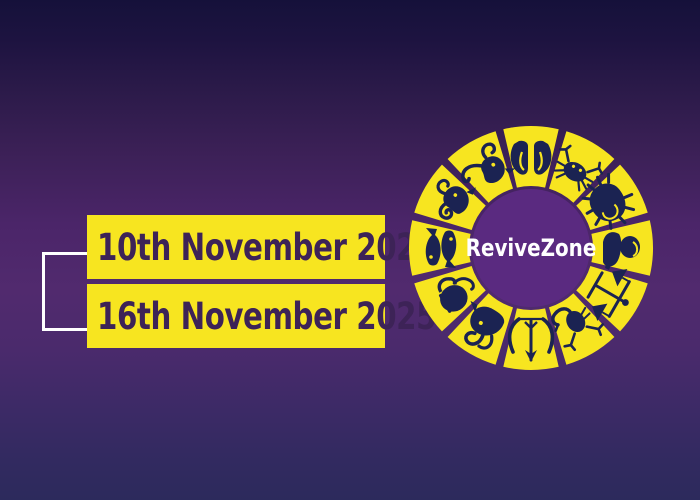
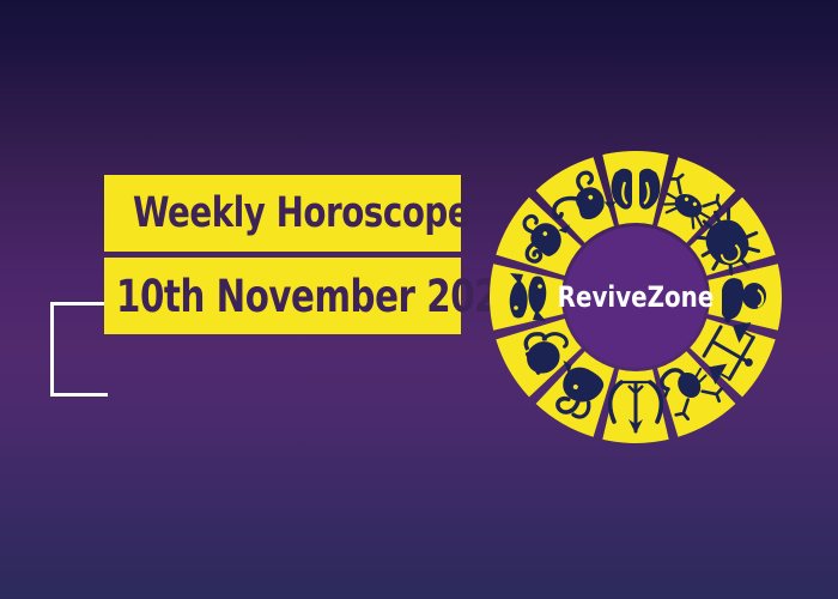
+ Weekly Horoscope
  10th November 202
- 16th November 2025
  ReviveZone
